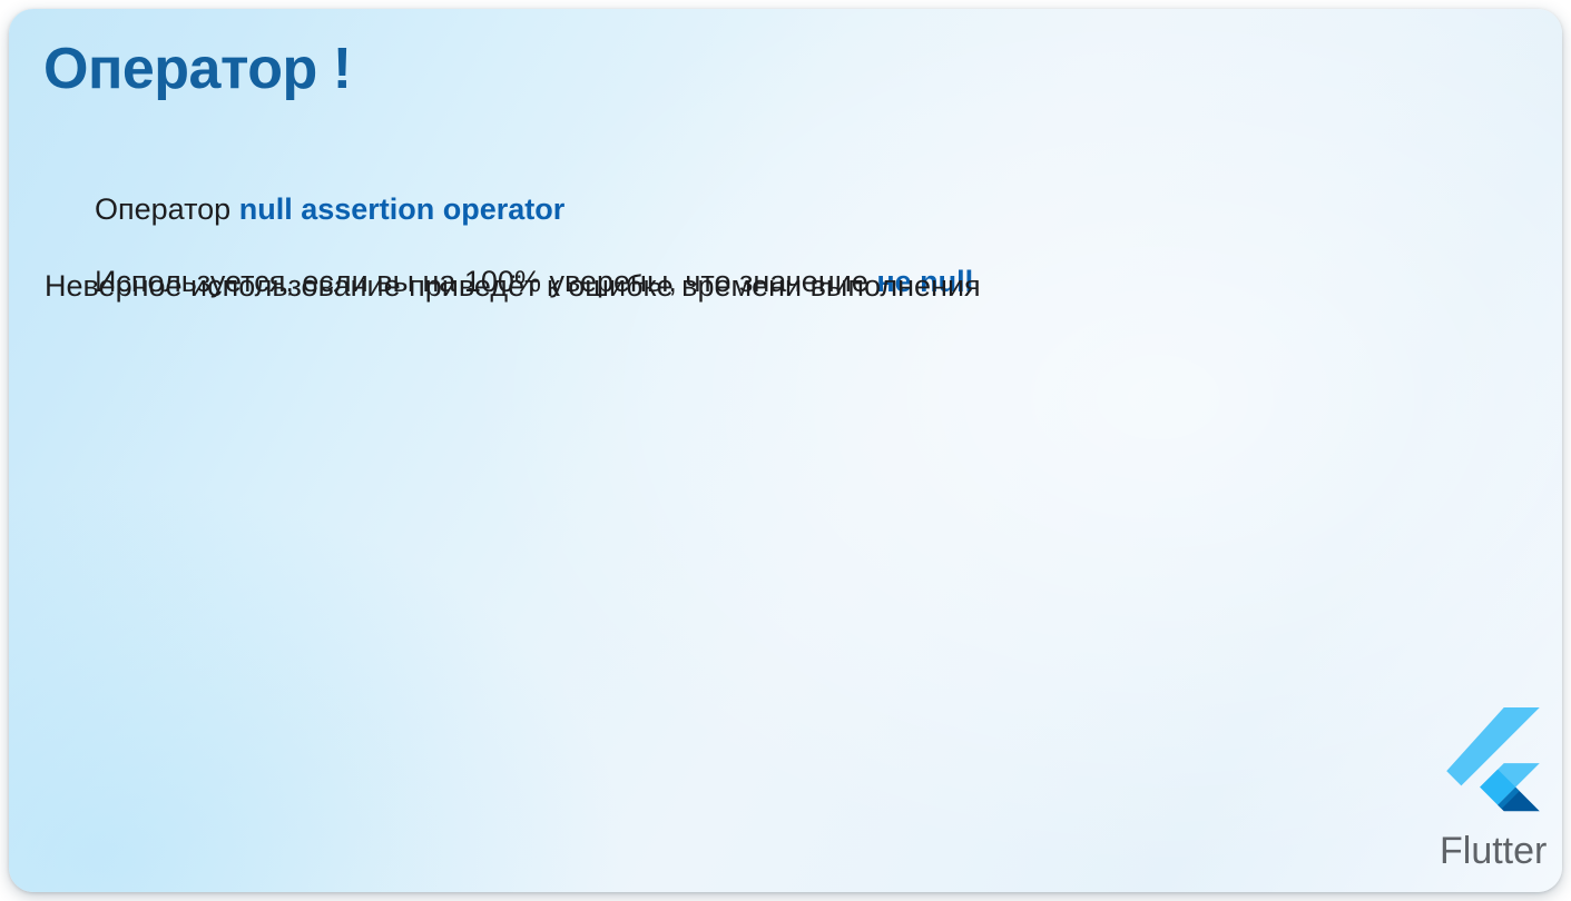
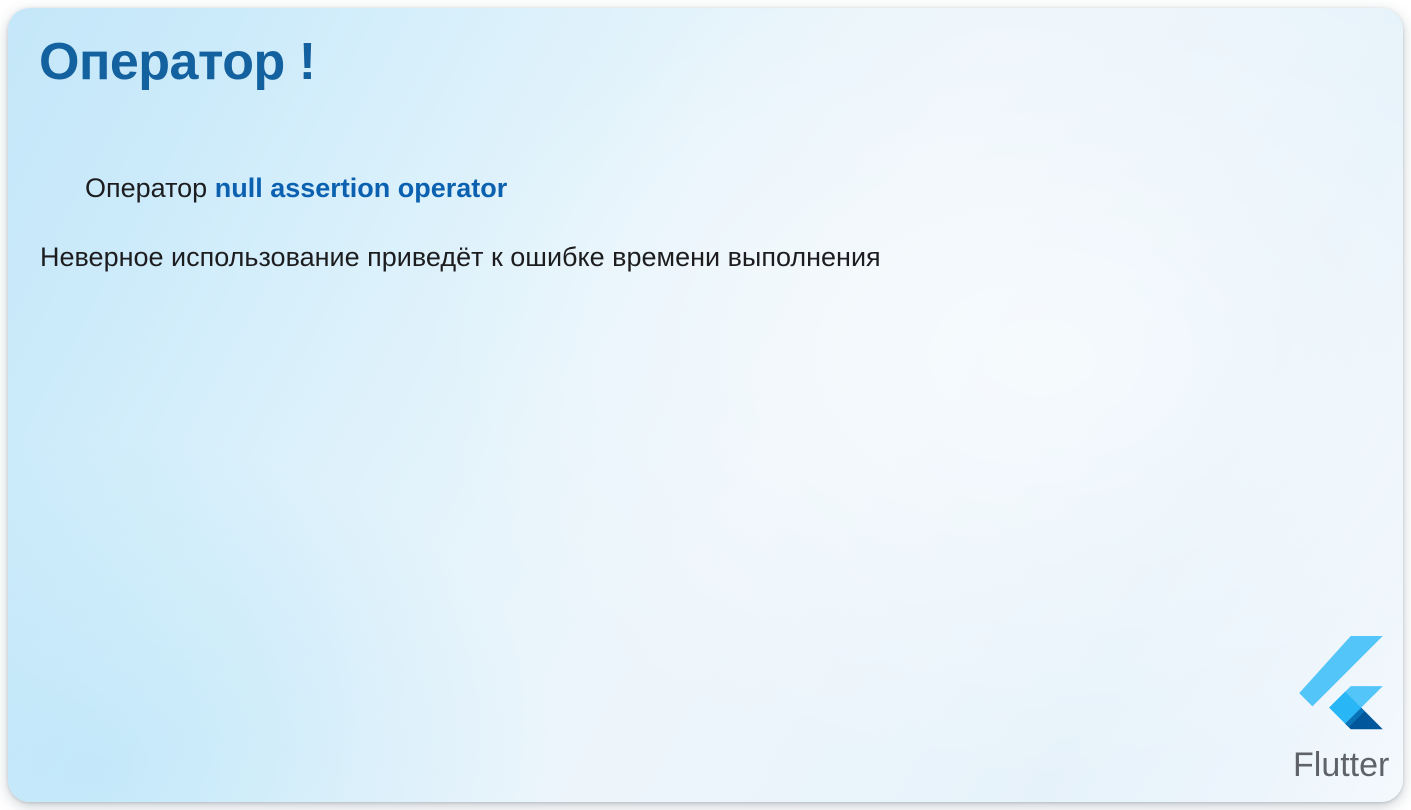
  Оператор !
  Оператор null assertion operator
- Используется, если вы на 100% уверены, что значение не null
  Неверное использование приведёт к ошибке времени выполнения
  Flutter
